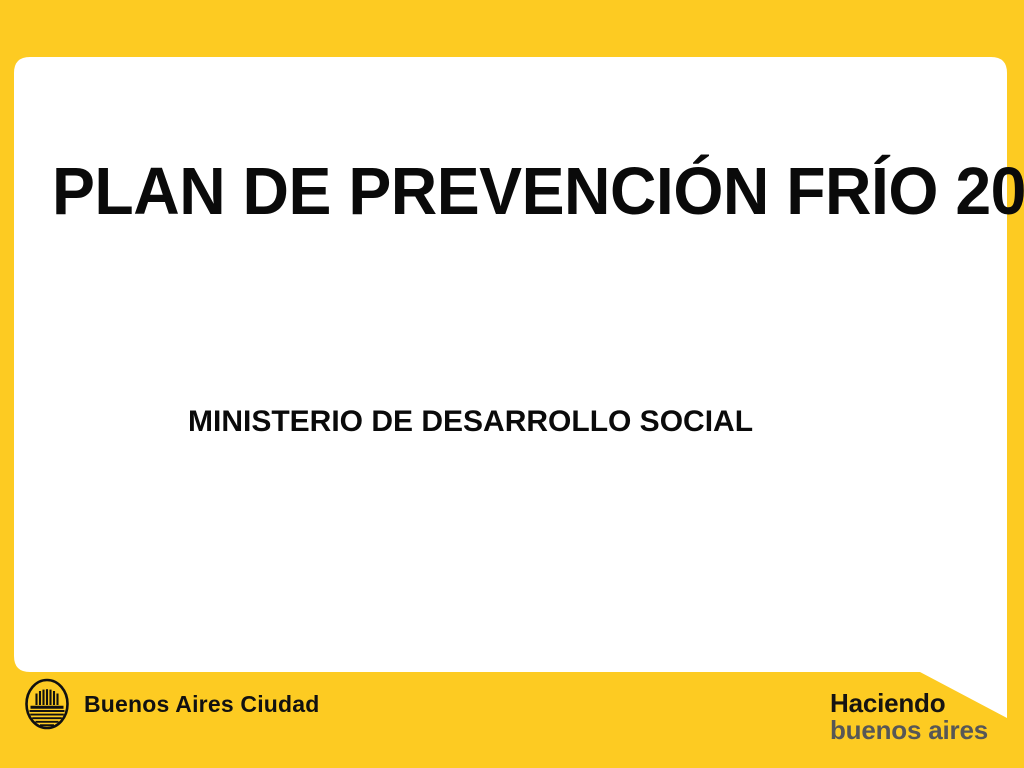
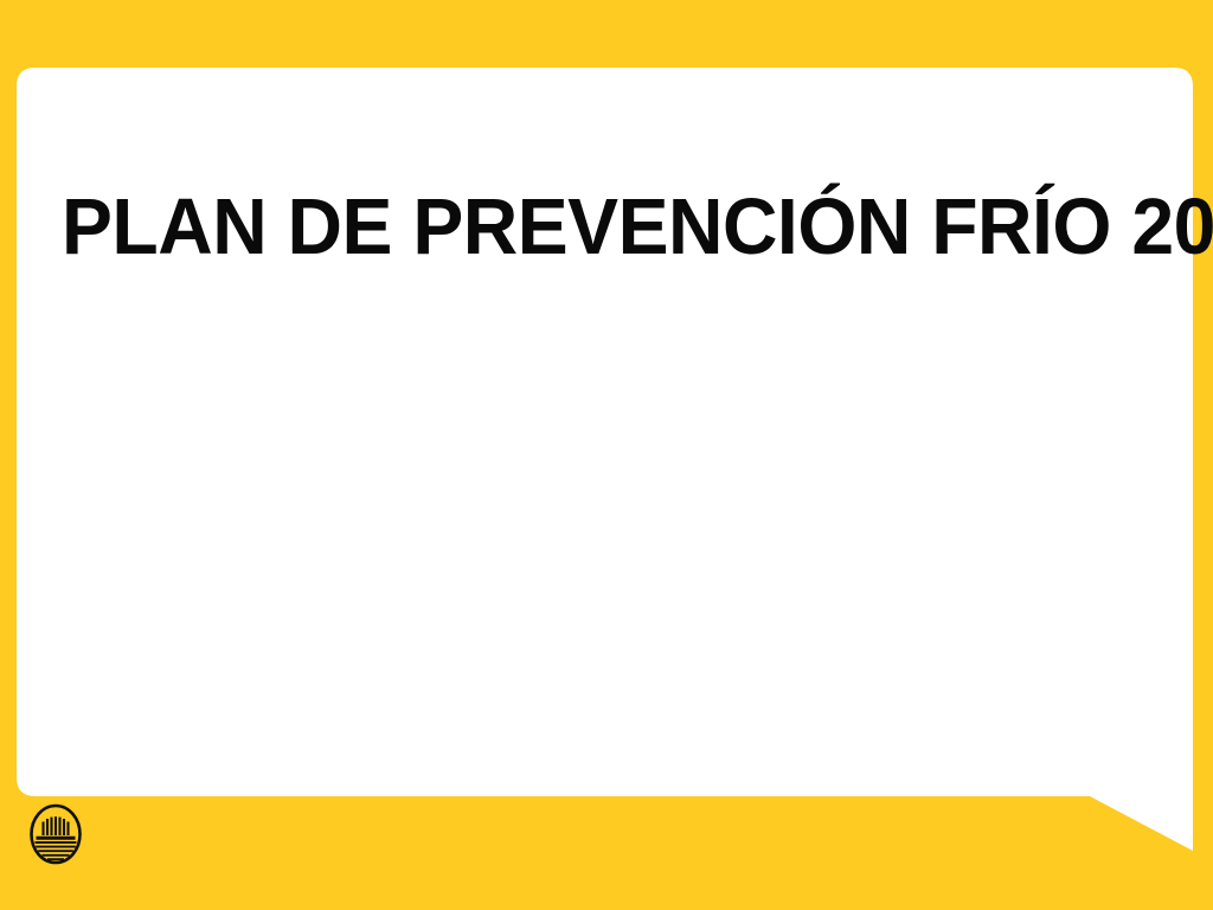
  PLAN DE PREVENCIÓN FRÍO 20
- MINISTERIO DE DESARROLLO SOCIAL
- Buenos Aires Ciudad
- Haciendo
- buenos aires
